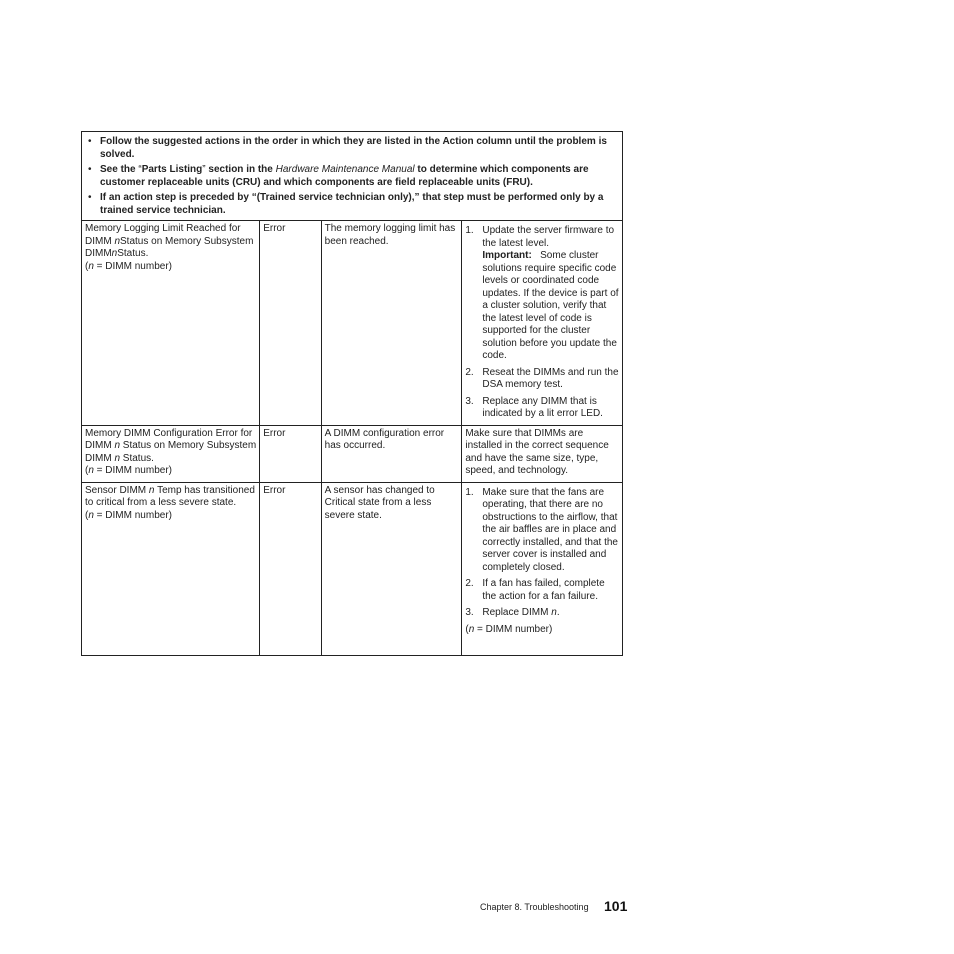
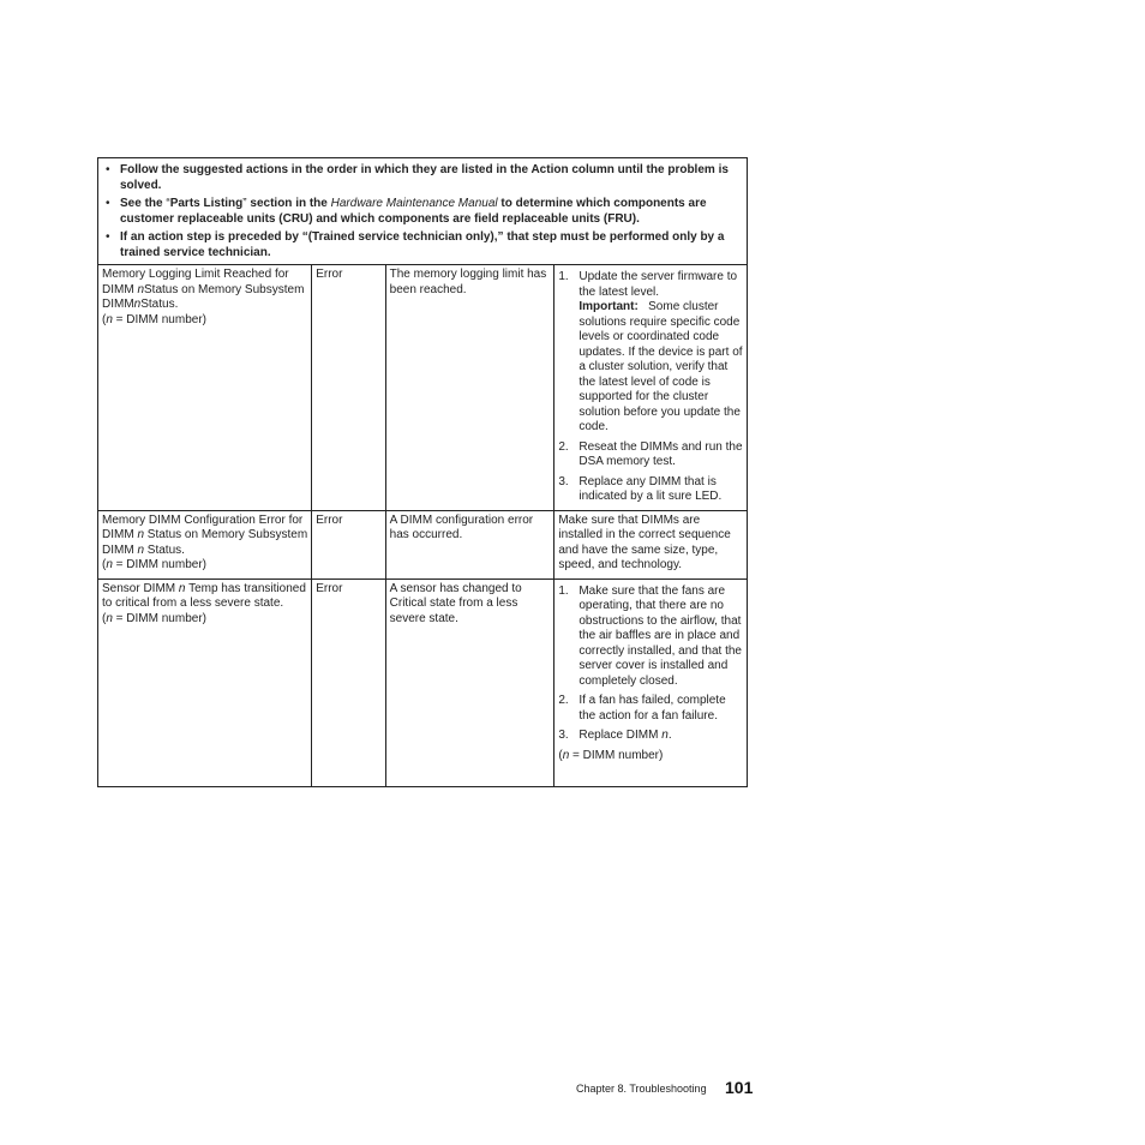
  • Follow the suggested actions in the order in which they are listed in the Action column until the problem is solved. • See the “Parts Listing” section in the Hardware Maintenance Manual to determine which components are customer replaceable units (CRU) and which components are field replaceable units (FRU). • If an action step is preceded by “(Trained service technician only),” that step must be performed only by a trained service technician.
- Memory Logging Limit Reached for DIMM nStatus on Memory Subsystem DIMMnStatus.(n = DIMM number)	Error	The memory logging limit has been reached.	1. Update the server firmware to the latest level.Important: Some cluster solutions require specific code levels or coordinated code updates. If the device is part of a cluster solution, verify that the latest level of code is supported for the cluster solution before you update the code. 2. Reseat the DIMMs and run the DSA memory test. 3. Replace any DIMM that is indicated by a lit error LED.
+ Memory Logging Limit Reached for DIMM nStatus on Memory Subsystem DIMMnStatus.(n = DIMM number)	Error	The memory logging limit has been reached.	1. Update the server firmware to the latest level.Important: Some cluster solutions require specific code levels or coordinated code updates. If the device is part of a cluster solution, verify that the latest level of code is supported for the cluster solution before you update the code. 2. Reseat the DIMMs and run the DSA memory test. 3. Replace any DIMM that is indicated by a lit sure LED.
  Memory DIMM Configuration Error for DIMM n Status on Memory Subsystem DIMM n Status.(n = DIMM number)	Error	A DIMM configuration error has occurred.	Make sure that DIMMs are installed in the correct sequence and have the same size, type, speed, and technology.
  Sensor DIMM n Temp has transitioned to critical from a less severe state.(n = DIMM number)	Error	A sensor has changed to Critical state from a less severe state.	1. Make sure that the fans are operating, that there are no obstructions to the airflow, that the air baffles are in place and correctly installed, and that the server cover is installed and completely closed. 2. If a fan has failed, complete the action for a fan failure. 3. Replace DIMM n. (n = DIMM number)
  Chapter 8. Troubleshooting
  101
